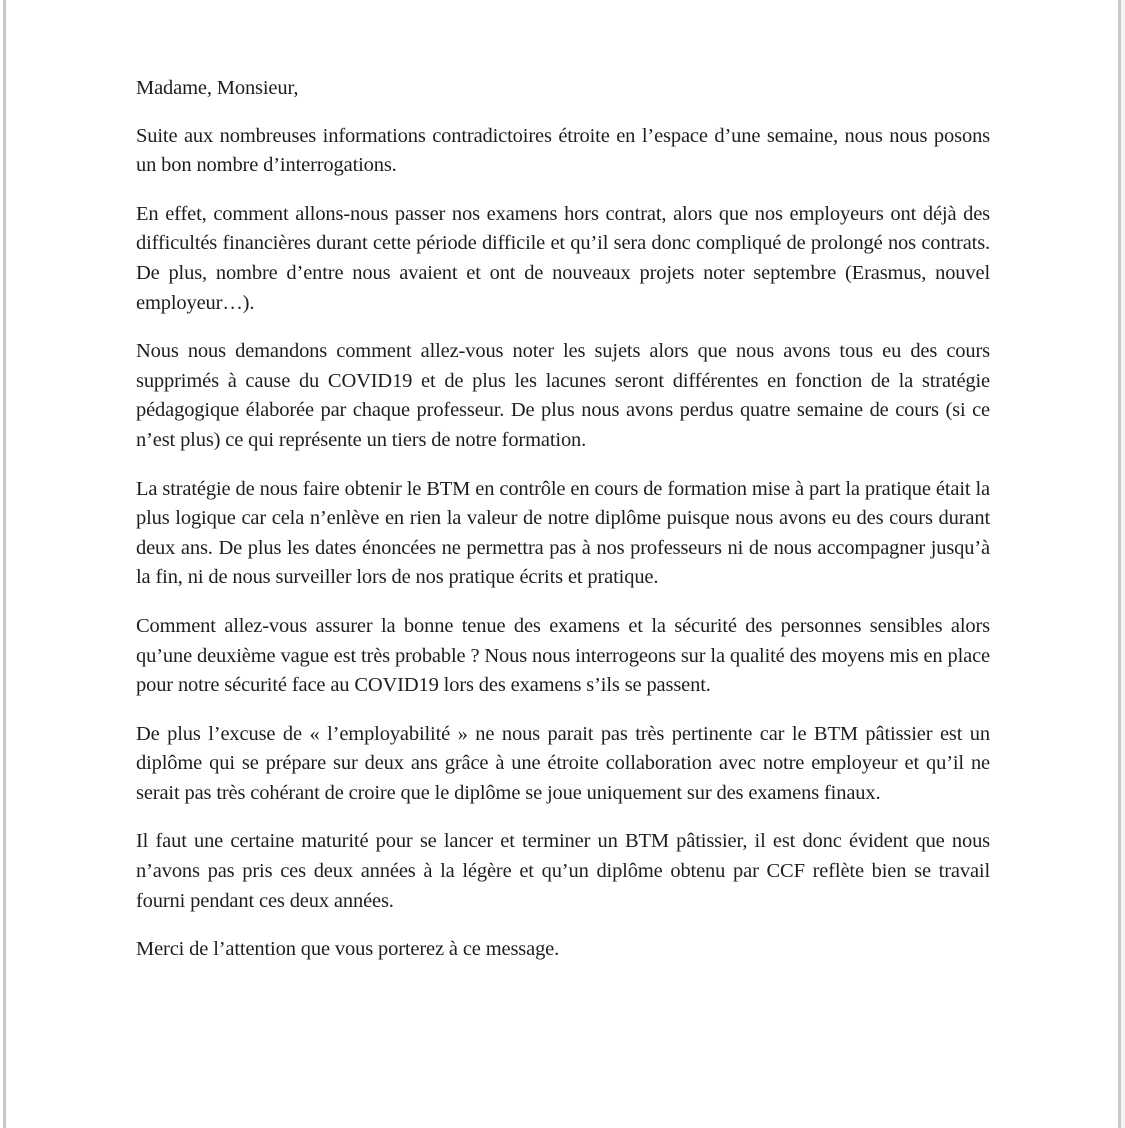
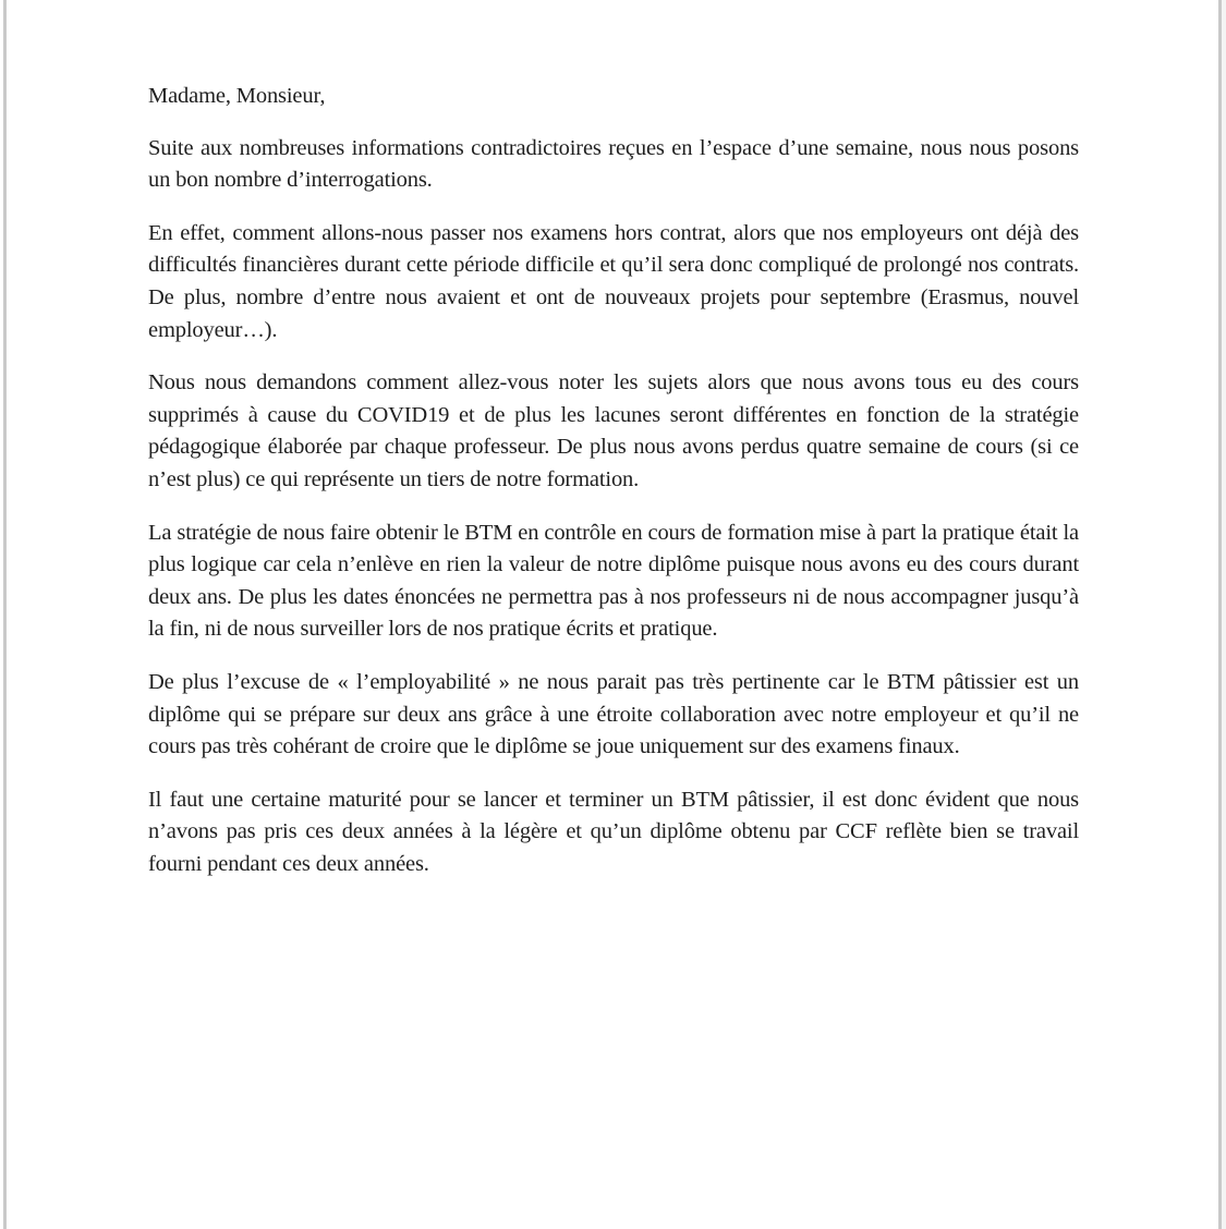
  Madame, Monsieur,
- Suite aux nombreuses informations contradictoires étroite en l’espace d’une semaine, nous nous posons un bon nombre d’interrogations.
+ Suite aux nombreuses informations contradictoires reçues en l’espace d’une semaine, nous nous posons un bon nombre d’interrogations.
- En effet, comment allons-nous passer nos examens hors contrat, alors que nos employeurs ont déjà des difficultés financières durant cette période difficile et qu’il sera donc compliqué de prolongé nos contrats. De plus, nombre d’entre nous avaient et ont de nouveaux projets noter septembre (Erasmus, nouvel employeur…).
+ En effet, comment allons-nous passer nos examens hors contrat, alors que nos employeurs ont déjà des difficultés financières durant cette période difficile et qu’il sera donc compliqué de prolongé nos contrats. De plus, nombre d’entre nous avaient et ont de nouveaux projets pour septembre (Erasmus, nouvel employeur…).
  Nous nous demandons comment allez-vous noter les sujets alors que nous avons tous eu des cours supprimés à cause du COVID19 et de plus les lacunes seront différentes en fonction de la stratégie pédagogique élaborée par chaque professeur. De plus nous avons perdus quatre semaine de cours (si ce n’est plus) ce qui représente un tiers de notre formation.
  La stratégie de nous faire obtenir le BTM en contrôle en cours de formation mise à part la pratique était la plus logique car cela n’enlève en rien la valeur de notre diplôme puisque nous avons eu des cours durant deux ans. De plus les dates énoncées ne permettra pas à nos professeurs ni de nous accompagner jusqu’à la fin, ni de nous surveiller lors de nos pratique écrits et pratique.
- Comment allez-vous assurer la bonne tenue des examens et la sécurité des personnes sensibles alors qu’une deuxième vague est très probable ? Nous nous interrogeons sur la qualité des moyens mis en place pour notre sécurité face au COVID19 lors des examens s’ils se passent.
- De plus l’excuse de « l’employabilité » ne nous parait pas très pertinente car le BTM pâtissier est un diplôme qui se prépare sur deux ans grâce à une étroite collaboration avec notre employeur et qu’il ne serait pas très cohérant de croire que le diplôme se joue uniquement sur des examens finaux.
+ De plus l’excuse de « l’employabilité » ne nous parait pas très pertinente car le BTM pâtissier est un diplôme qui se prépare sur deux ans grâce à une étroite collaboration avec notre employeur et qu’il ne cours pas très cohérant de croire que le diplôme se joue uniquement sur des examens finaux.
  Il faut une certaine maturité pour se lancer et terminer un BTM pâtissier, il est donc évident que nous n’avons pas pris ces deux années à la légère et qu’un diplôme obtenu par CCF reflète bien se travail fourni pendant ces deux années.
- Merci de l’attention que vous porterez à ce message.
